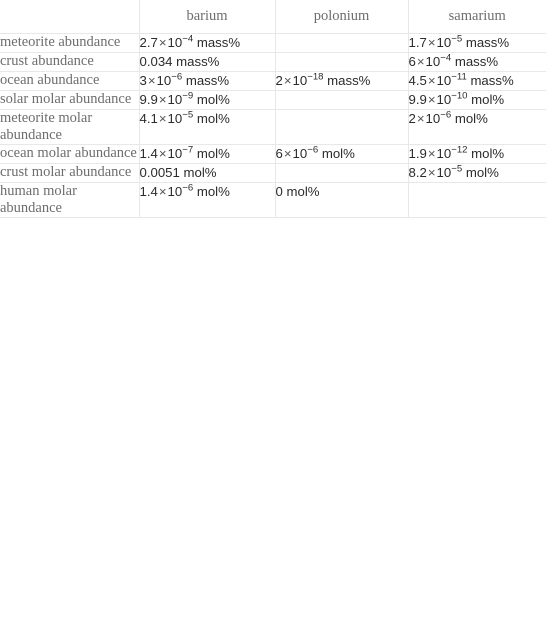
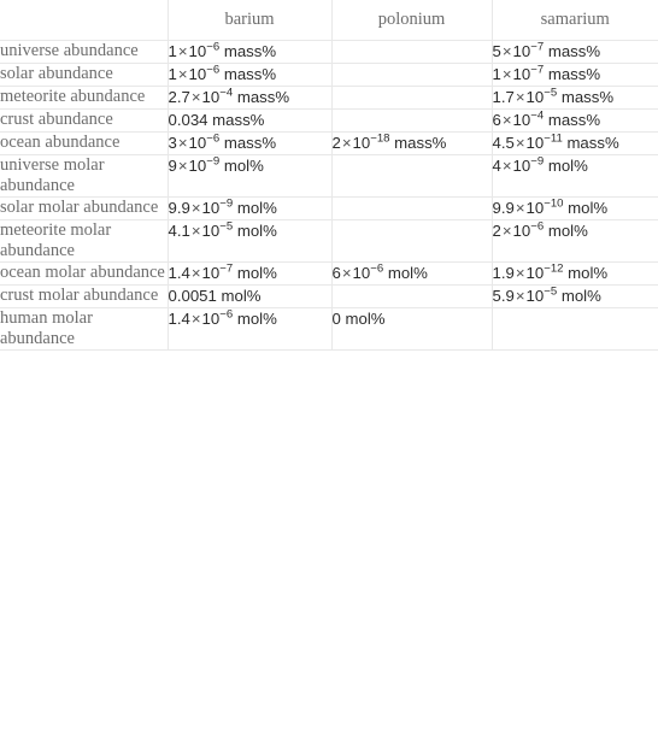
  	barium	polonium	samarium
+ universe abundance	1×10−6 mass%		5×10−7 mass%
+ solar abundance	1×10−6 mass%		1×10−7 mass%
  meteorite abundance	2.7×10−4 mass%		1.7×10−5 mass%
  crust abundance	0.034 mass%		6×10−4 mass%
  ocean abundance	3×10−6 mass%	2×10−18 mass%	4.5×10−11 mass%
+ universe molar abundance	9×10−9 mol%		4×10−9 mol%
  solar molar abundance	9.9×10−9 mol%		9.9×10−10 mol%
  meteorite molar abundance	4.1×10−5 mol%		2×10−6 mol%
  ocean molar abundance	1.4×10−7 mol%	6×10−6 mol%	1.9×10−12 mol%
- crust molar abundance	0.0051 mol%		8.2×10−5 mol%
+ crust molar abundance	0.0051 mol%		5.9×10−5 mol%
  human molar abundance	1.4×10−6 mol%	0 mol%
